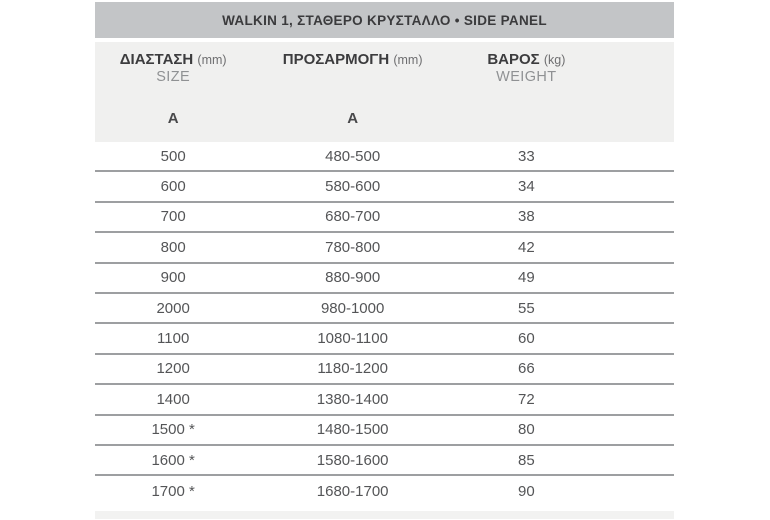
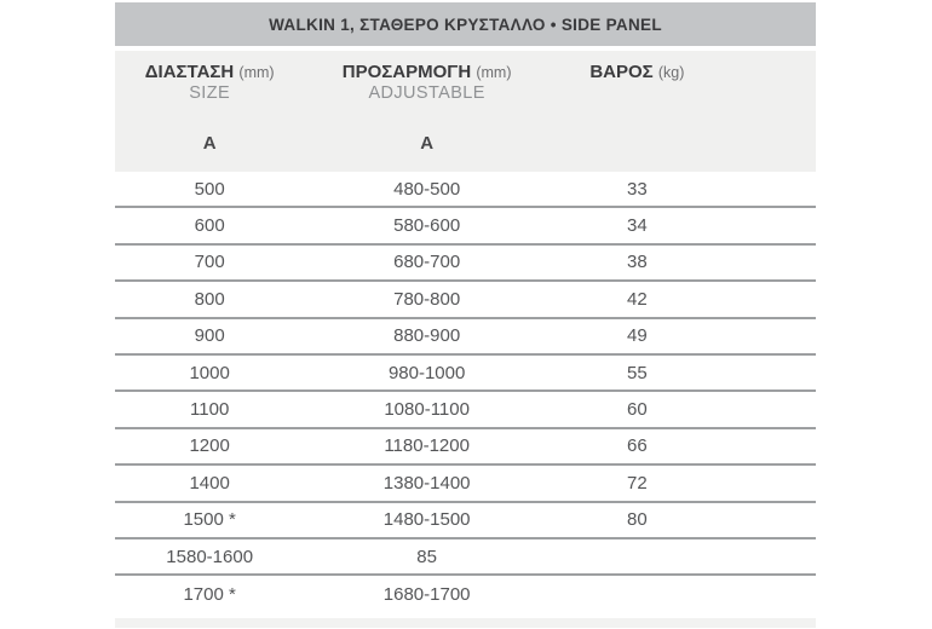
  WALKIN 1, ΣΤΑΘΕΡΟ ΚΡΥΣΤΑΛΛΟ • SIDE PANEL
  ΔΙΑΣΤΑΣΗ (mm)
  SIZE
  ΠΡΟΣΑΡΜΟΓΗ (mm)
+ ADJUSTABLE
  ΒΑΡΟΣ (kg)
- WEIGHT
  A
  A
  500
  480-500
  33
  600
  580-600
  34
  700
  680-700
  38
  800
  780-800
  42
  900
  880-900
  49
- 2000
+ 1000
  980-1000
  55
  1100
  1080-1100
  60
  1200
  1180-1200
  66
  1400
  1380-1400
  72
  1500 *
  1480-1500
  80
- 1600 *
  1580-1600
  85
  1700 *
  1680-1700
- 90
